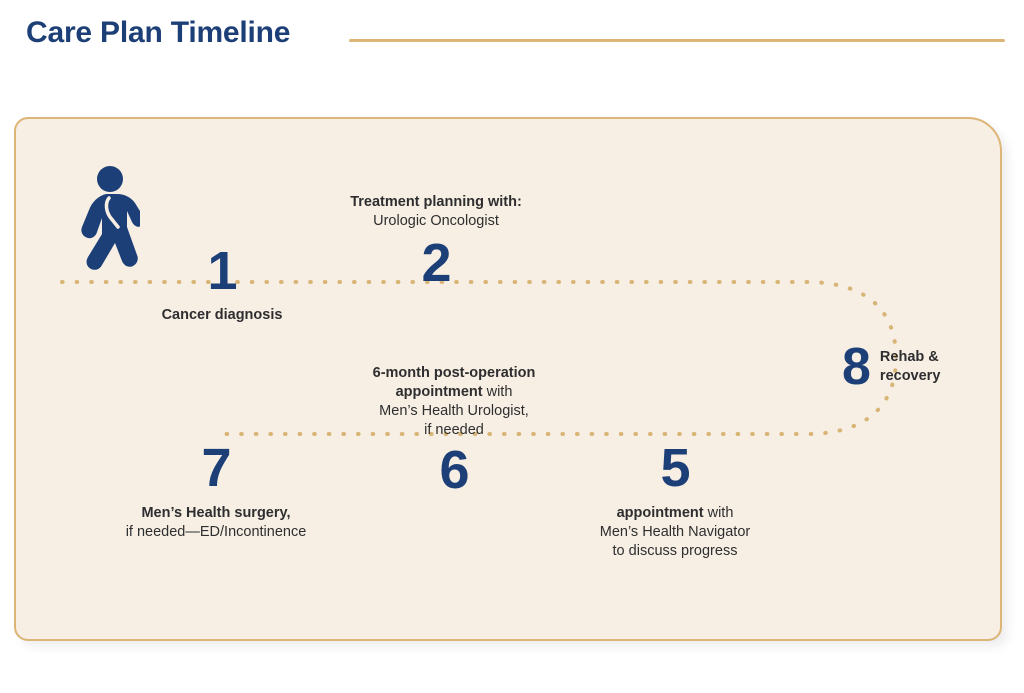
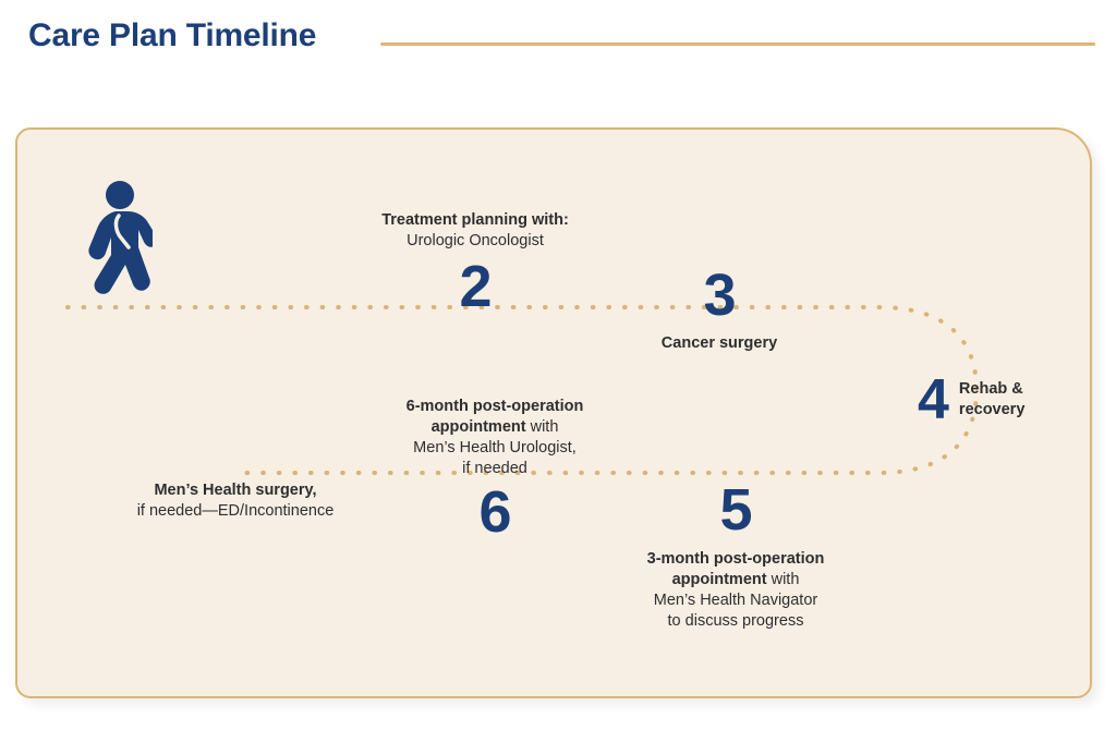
  Care Plan Timeline
- 1
- Cancer diagnosis
  Treatment planning with:
  Urologic Oncologist
  2
+ 3
+ Cancer surgery
- 8
+ 4
  Rehab &
  recovery
  5
+ 3-month post-operation
  appointment with
  Men’s Health Navigator
  to discuss progress
  6-month post-operation
  appointment with
  Men’s Health Urologist,
  if needed
  6
- 7
  Men’s Health surgery,
  if needed—ED/Incontinence
